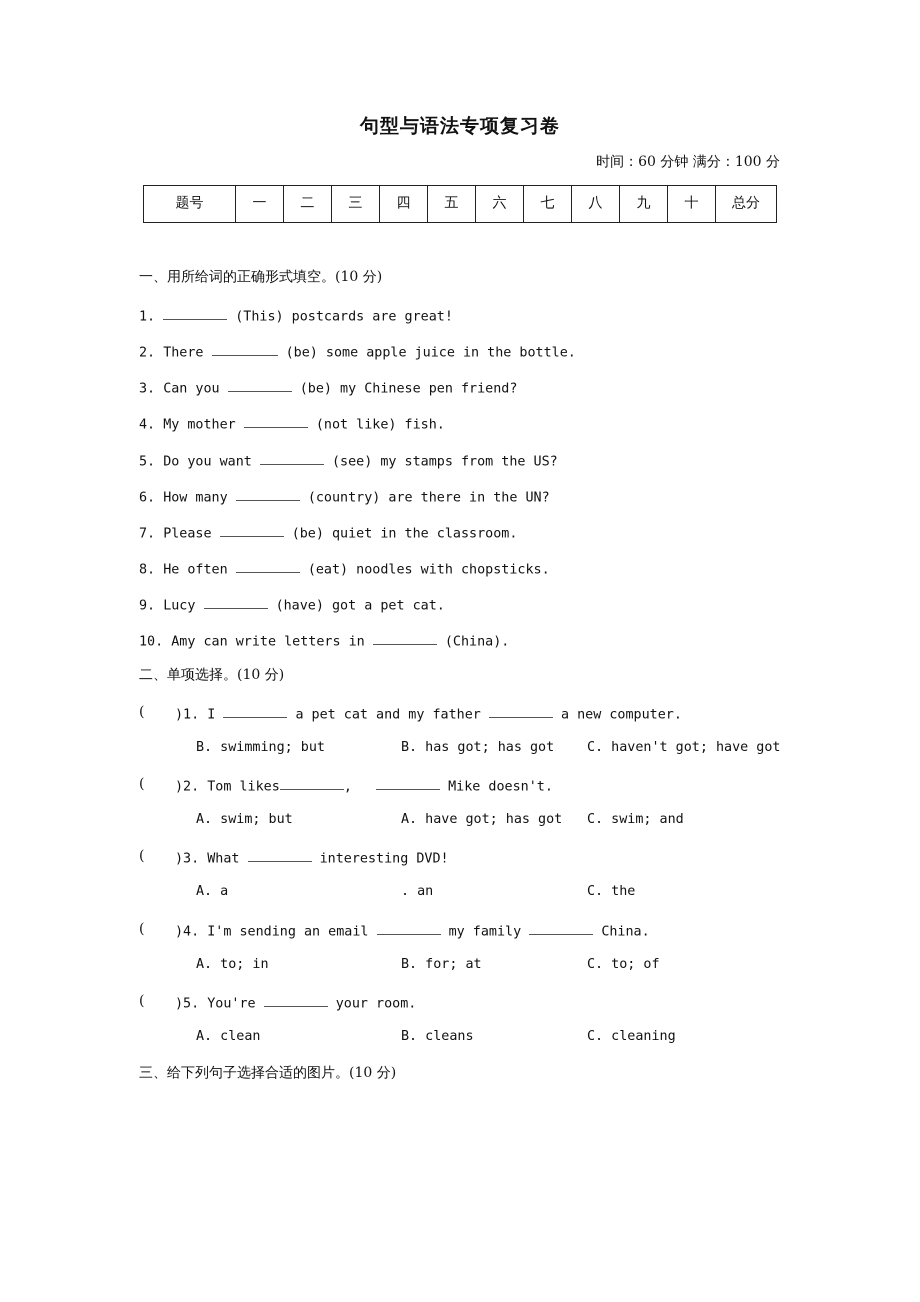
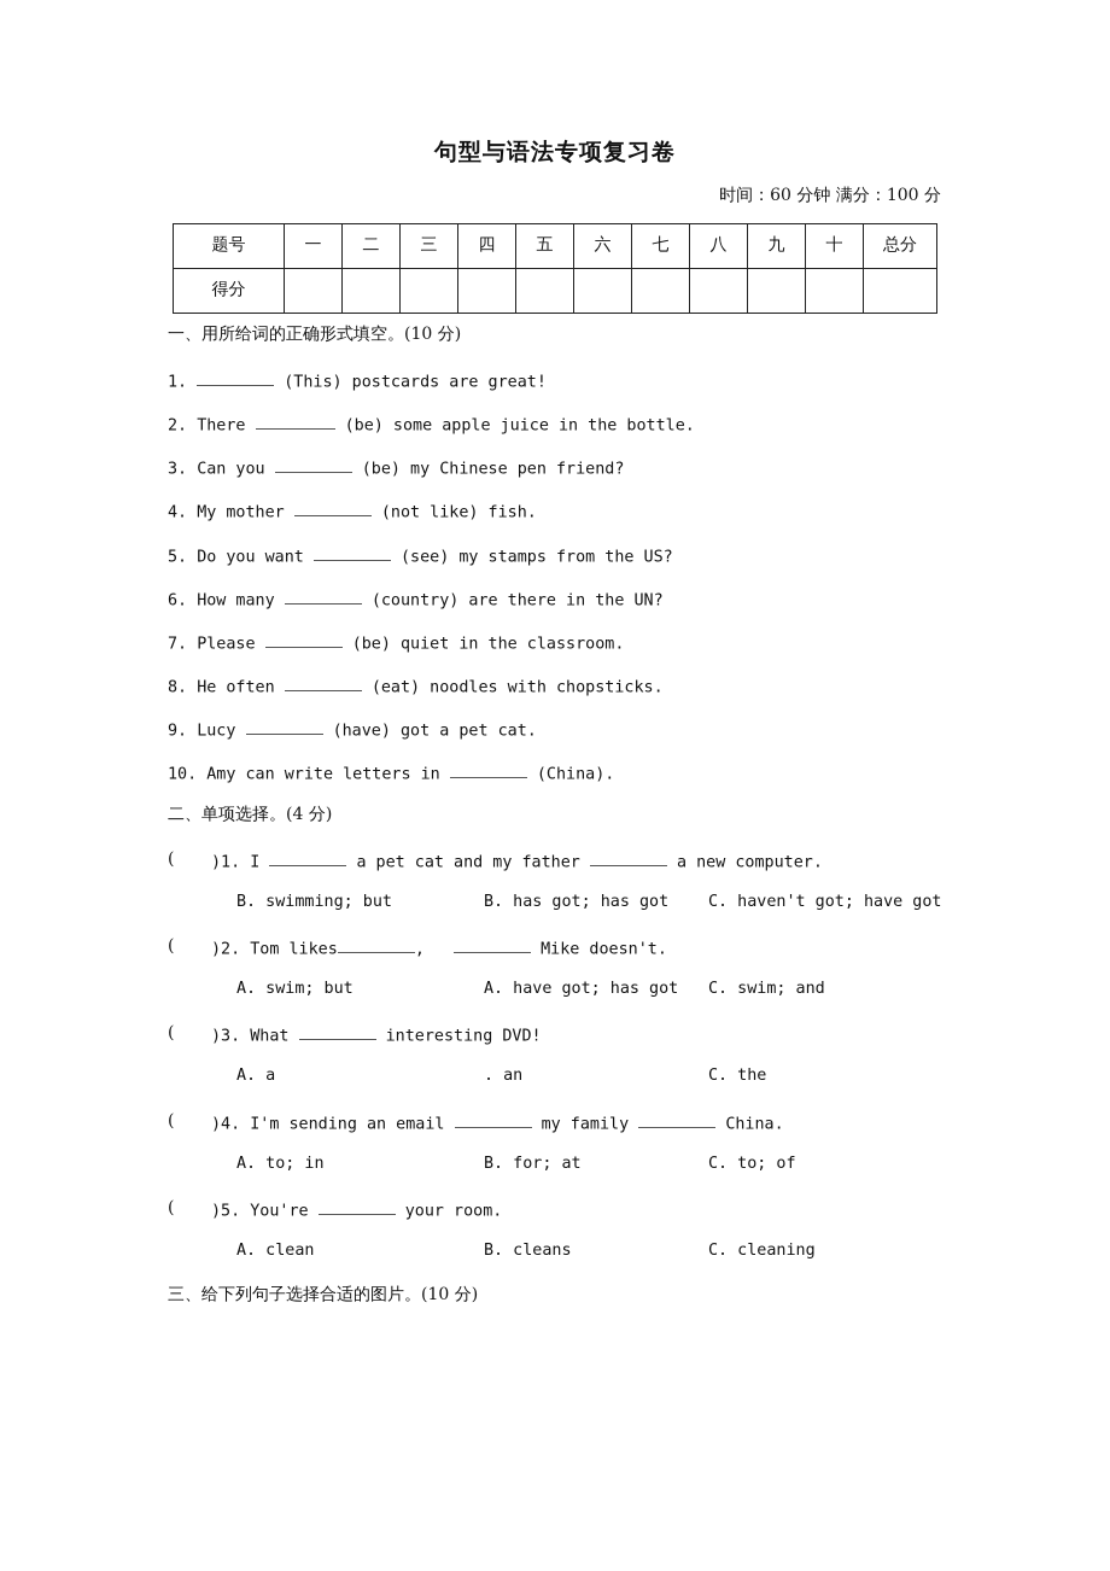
  句型与语法专项复习卷
  时间：60 分钟 满分：100 分
  题号	一	二	三	四	五	六	七	八	九	十	总分
+ 得分
  一、用所给词的正确形式填空。(10 分)
  1. (This) postcards are great!
  2. There (be) some apple juice in the bottle.
  3. Can you (be) my Chinese pen friend?
  4. My mother (not like) fish.
  5. Do you want (see) my stamps from the US?
  6. How many (country) are there in the UN?
  7. Please (be) quiet in the classroom.
  8. He often (eat) noodles with chopsticks.
  9. Lucy (have) got a pet cat.
  10. Amy can write letters in (China).
- 二、单项选择。(10 分)
+ 二、单项选择。(4 分)
  (
  )1. I a pet cat and my father a new computer.
  B. swimming; but
  B. has got; has got
  C. haven't got; have got
  (
  )2. Tom likes , Mike doesn't.
  A. swim; but
  A. have got; has got
  C. swim; and
  (
  )3. What interesting DVD!
  A. a
  . an
  C. the
  (
  )4. I'm sending an email my family China.
  A. to; in
  B. for; at
  C. to; of
  (
  )5. You're your room.
  A. clean
  B. cleans
  C. cleaning
  三、给下列句子选择合适的图片。(10 分)
